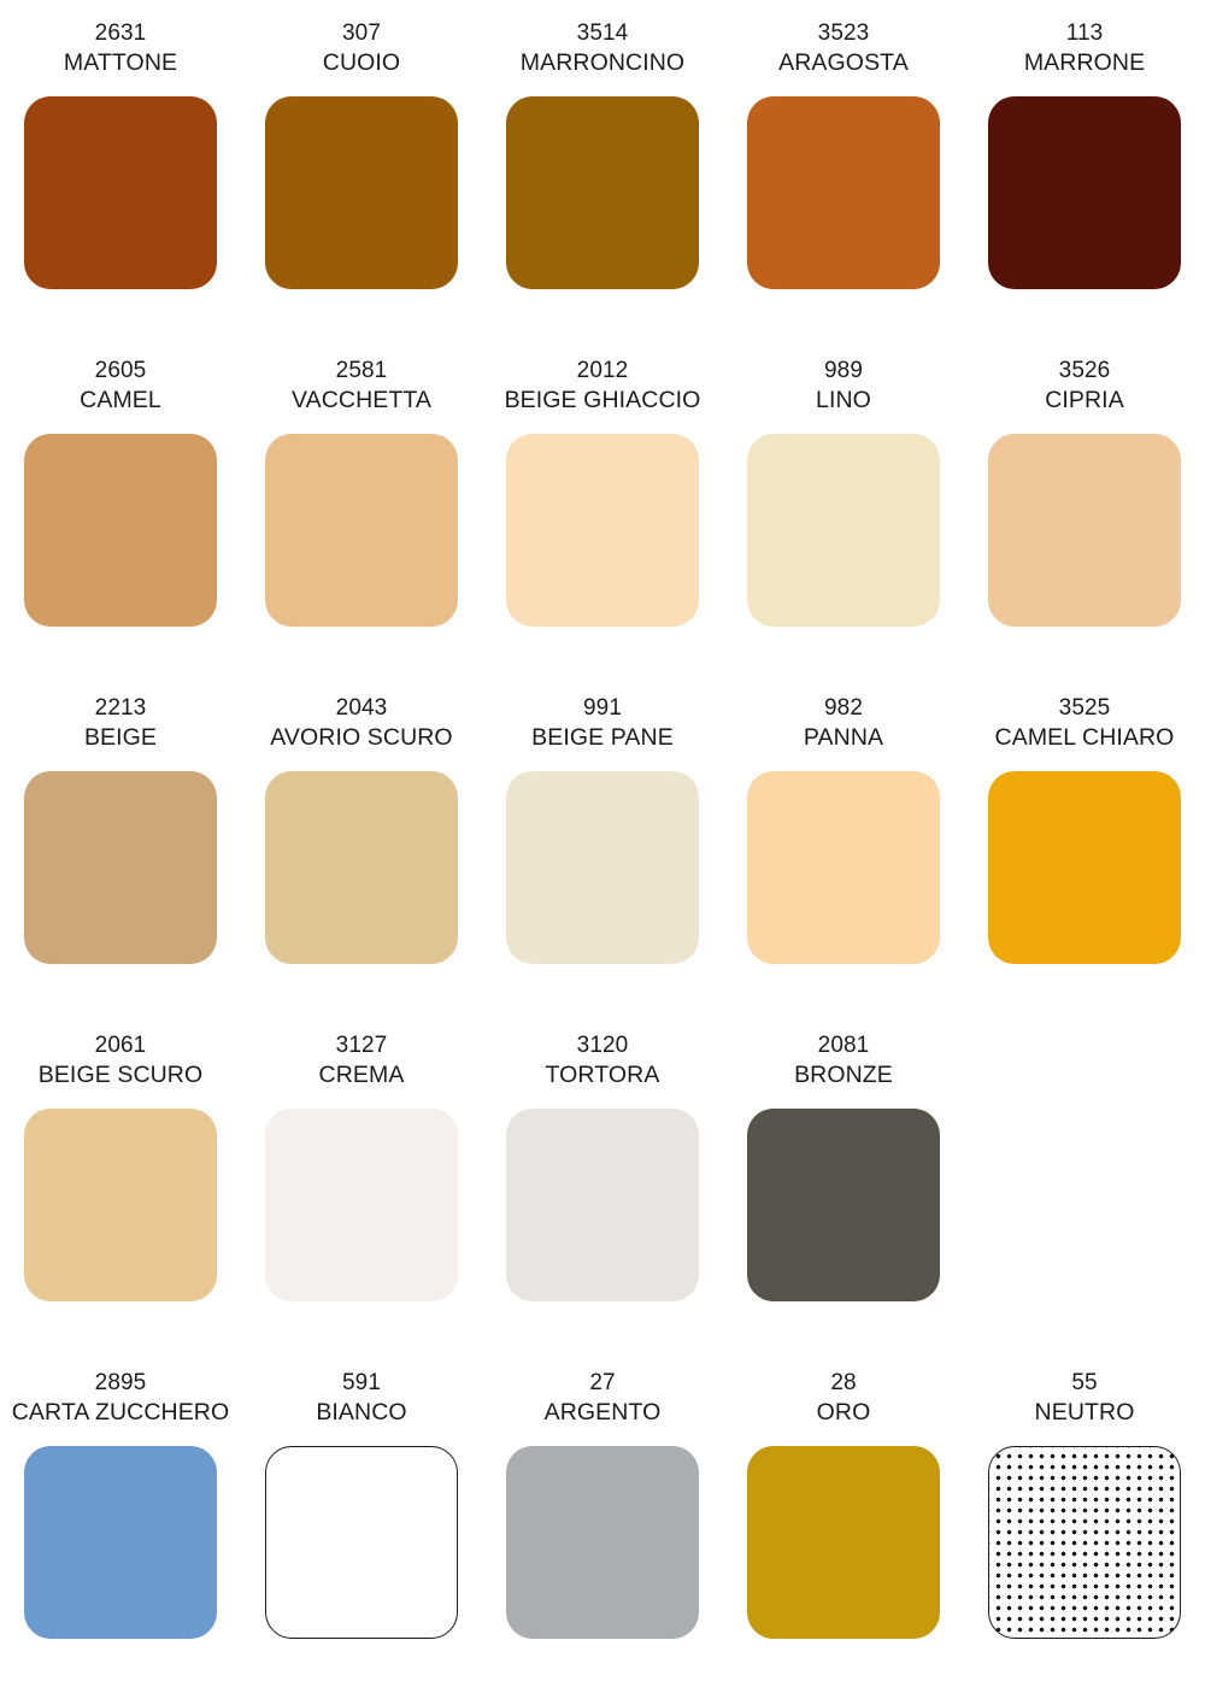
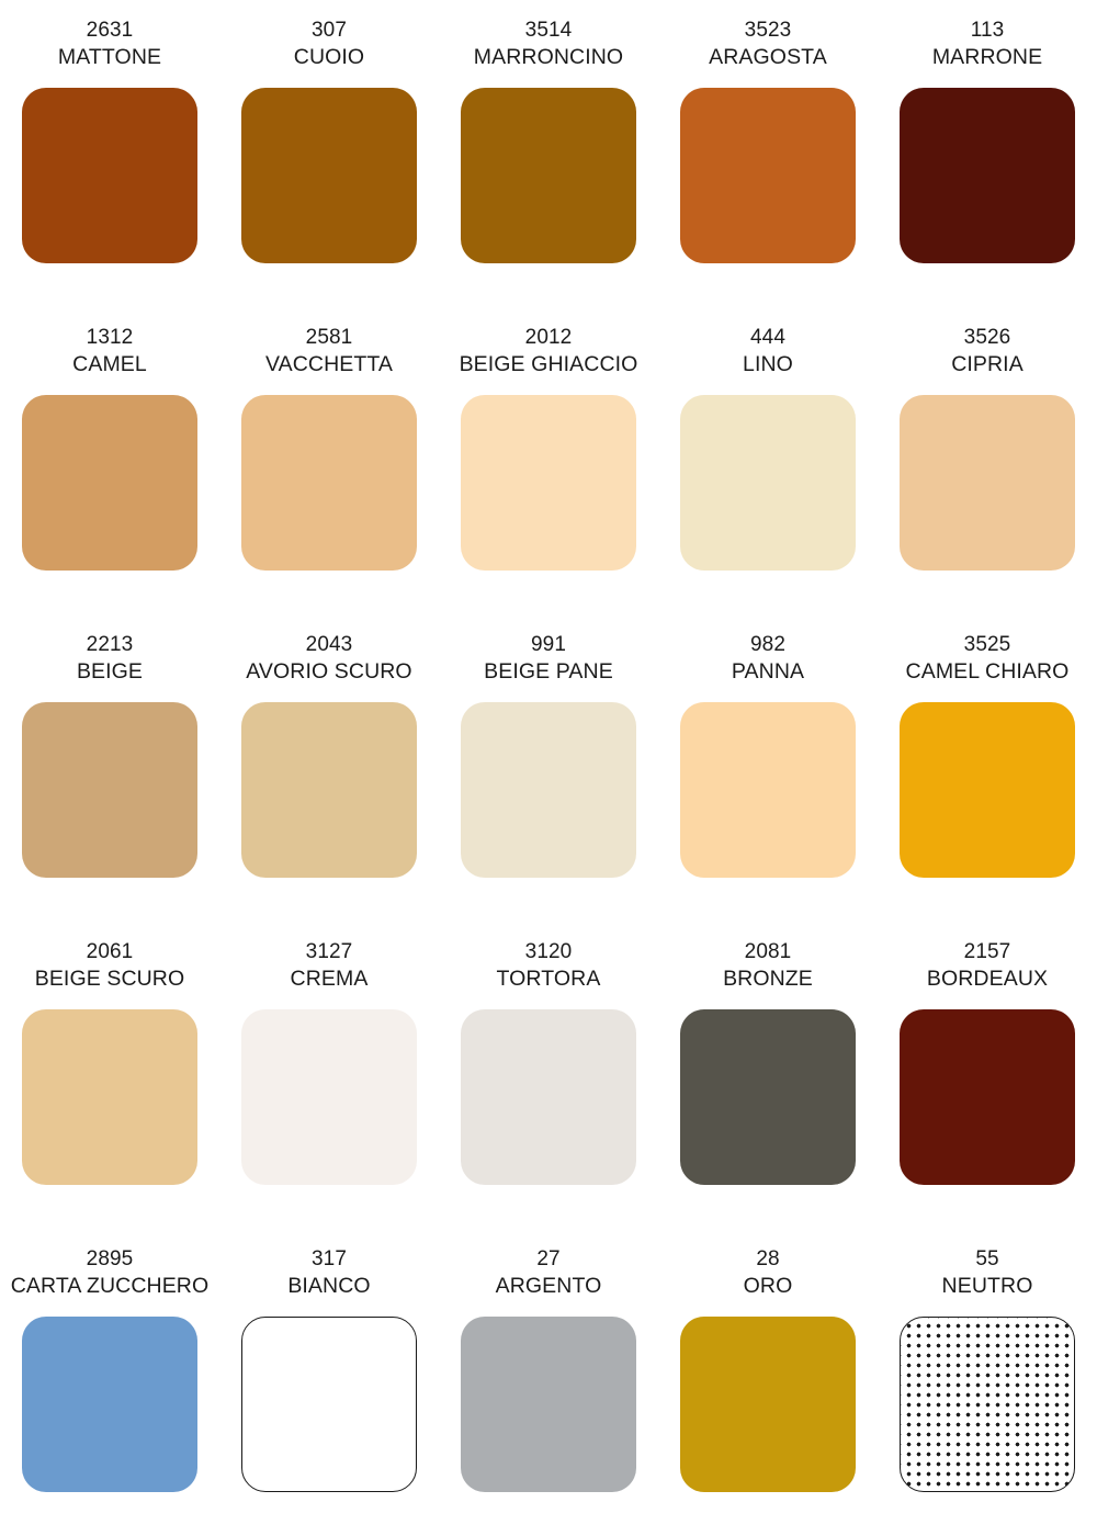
  2631
  MATTONE
  307
  CUOIO
  3514
  MARRONCINO
  3523
  ARAGOSTA
  113
  MARRONE
- 2605
+ 1312
  CAMEL
  2581
  VACCHETTA
  2012
  BEIGE GHIACCIO
- 989
+ 444
  LINO
  3526
  CIPRIA
  2213
  BEIGE
  2043
  AVORIO SCURO
  991
  BEIGE PANE
  982
  PANNA
  3525
  CAMEL CHIARO
  2061
  BEIGE SCURO
  3127
  CREMA
  3120
  TORTORA
  2081
  BRONZE
+ 2157
+ BORDEAUX
  2895
  CARTA ZUCCHERO
- 591
+ 317
  BIANCO
  27
  ARGENTO
  28
  ORO
  55
  NEUTRO
